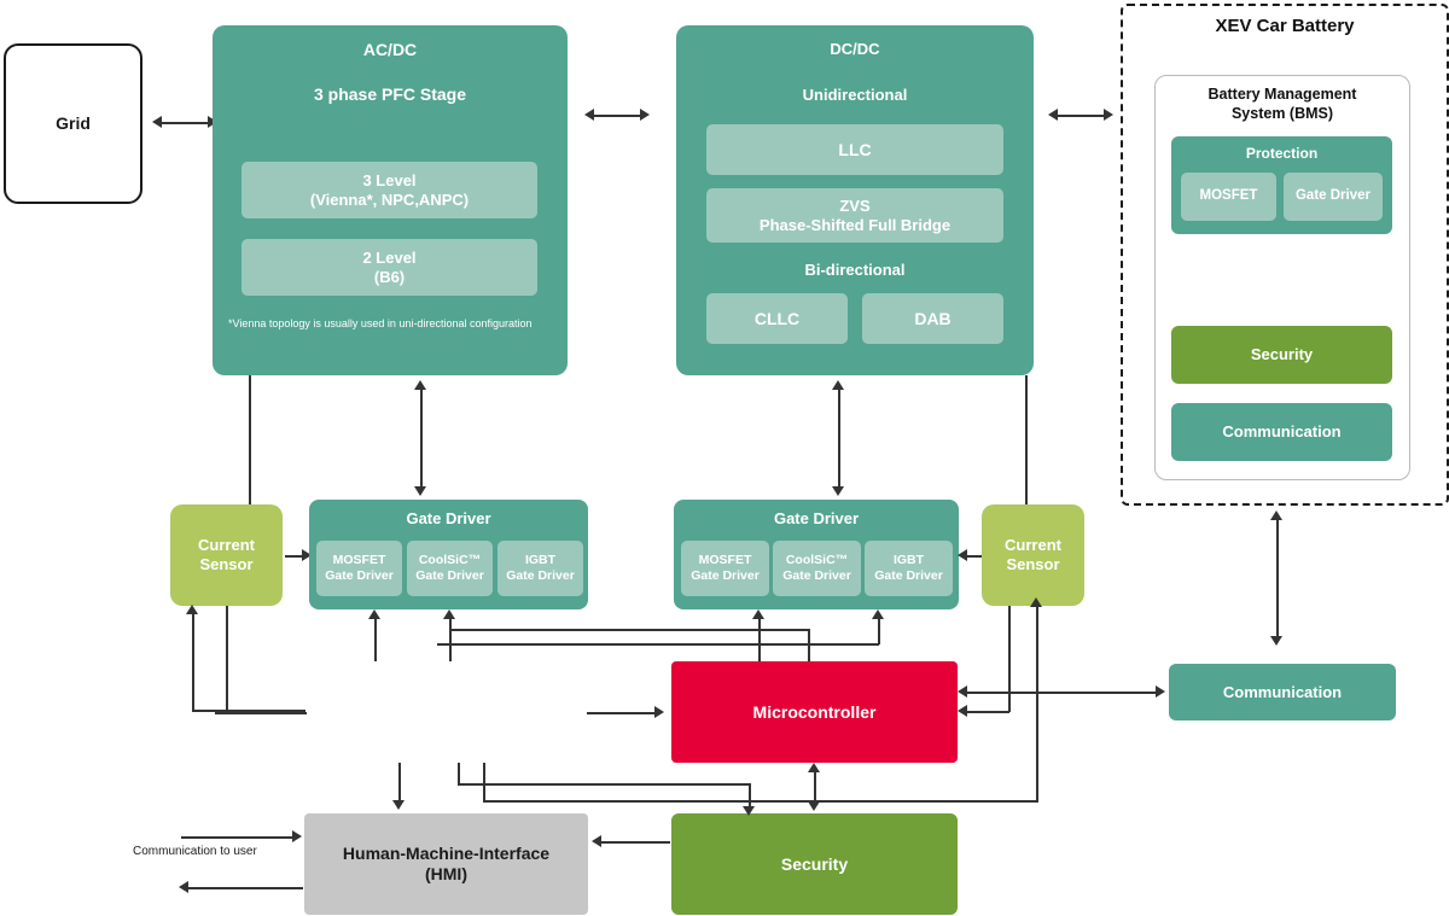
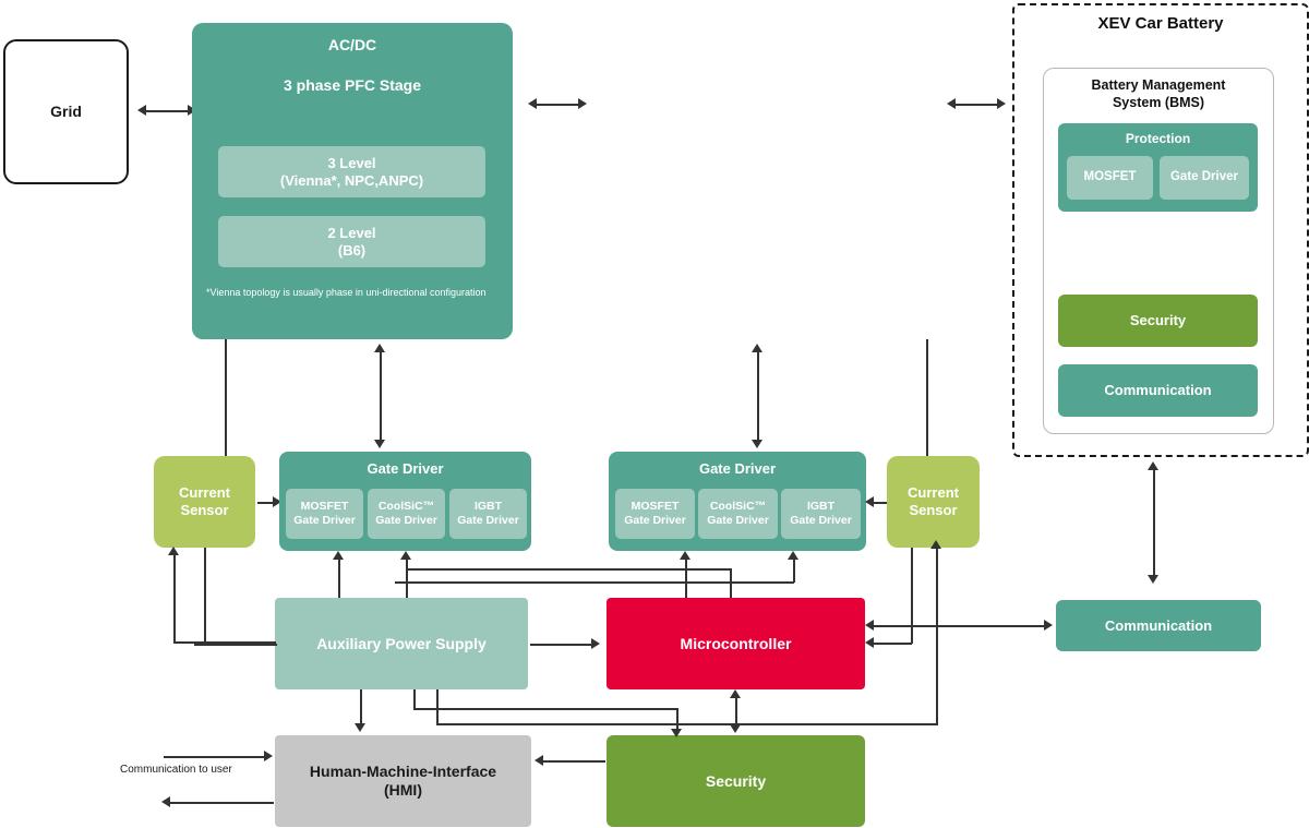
  Grid
  AC/DC
  3 phase PFC Stage
  3 Level
  (Vienna*, NPC,ANPC)
  2 Level
  (B6)
- *Vienna topology is usually used in uni-directional configuration
+ *Vienna topology is usually phase in uni-directional configuration
- DC/DC
- Unidirectional
- LLC
- ZVS
- Phase-Shifted Full Bridge
- Bi-directional
- CLLC
- DAB
  XEV Car Battery
  Battery Management
  System (BMS)
  Protection
  MOSFET
  Gate Driver
  Security
  Communication
  Current
  Sensor
  Gate Driver
  MOSFET
  Gate Driver
  CoolSiC™
  Gate Driver
  IGBT
  Gate Driver
  Gate Driver
  MOSFET
  Gate Driver
  CoolSiC™
  Gate Driver
  IGBT
  Gate Driver
  Current
  Sensor
+ Auxiliary Power Supply
  Microcontroller
  Communication
  Human-Machine-Interface
  (HMI)
  Security
  Communication to user
